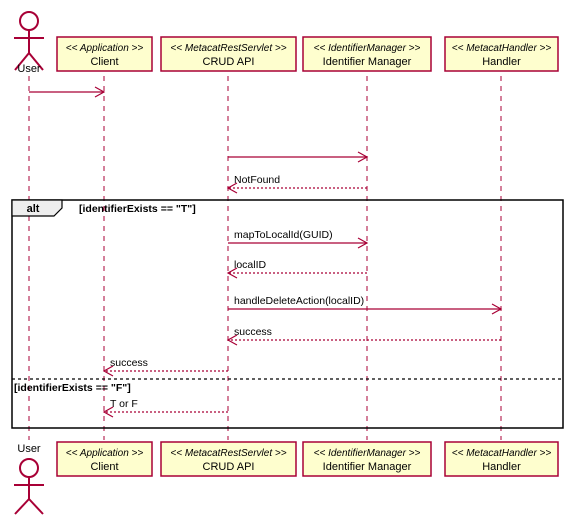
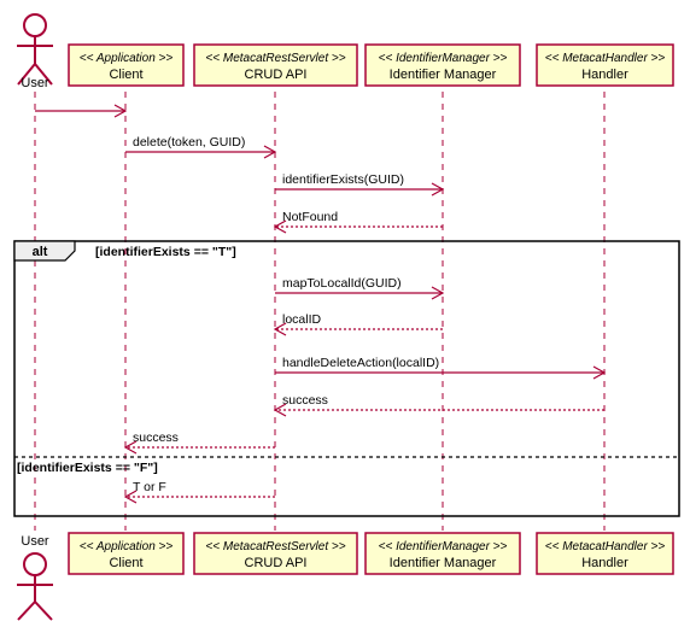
  User
  << Application >>
  Client
  << MetacatRestServlet >>
  CRUD API
  << IdentifierManager >>
  Identifier Manager
  << MetacatHandler >>
  Handler
  alt
  [identifierExists == "T"]
  [identifierExists == "F"]
+ delete(token, GUID)
+ identifierExists(GUID)
  NotFound
  mapToLocalId(GUID)
  localID
  handleDeleteAction(localID)
  success
  success
  T or F
  User
  << Application >>
  Client
  << MetacatRestServlet >>
  CRUD API
  << IdentifierManager >>
  Identifier Manager
  << MetacatHandler >>
  Handler
